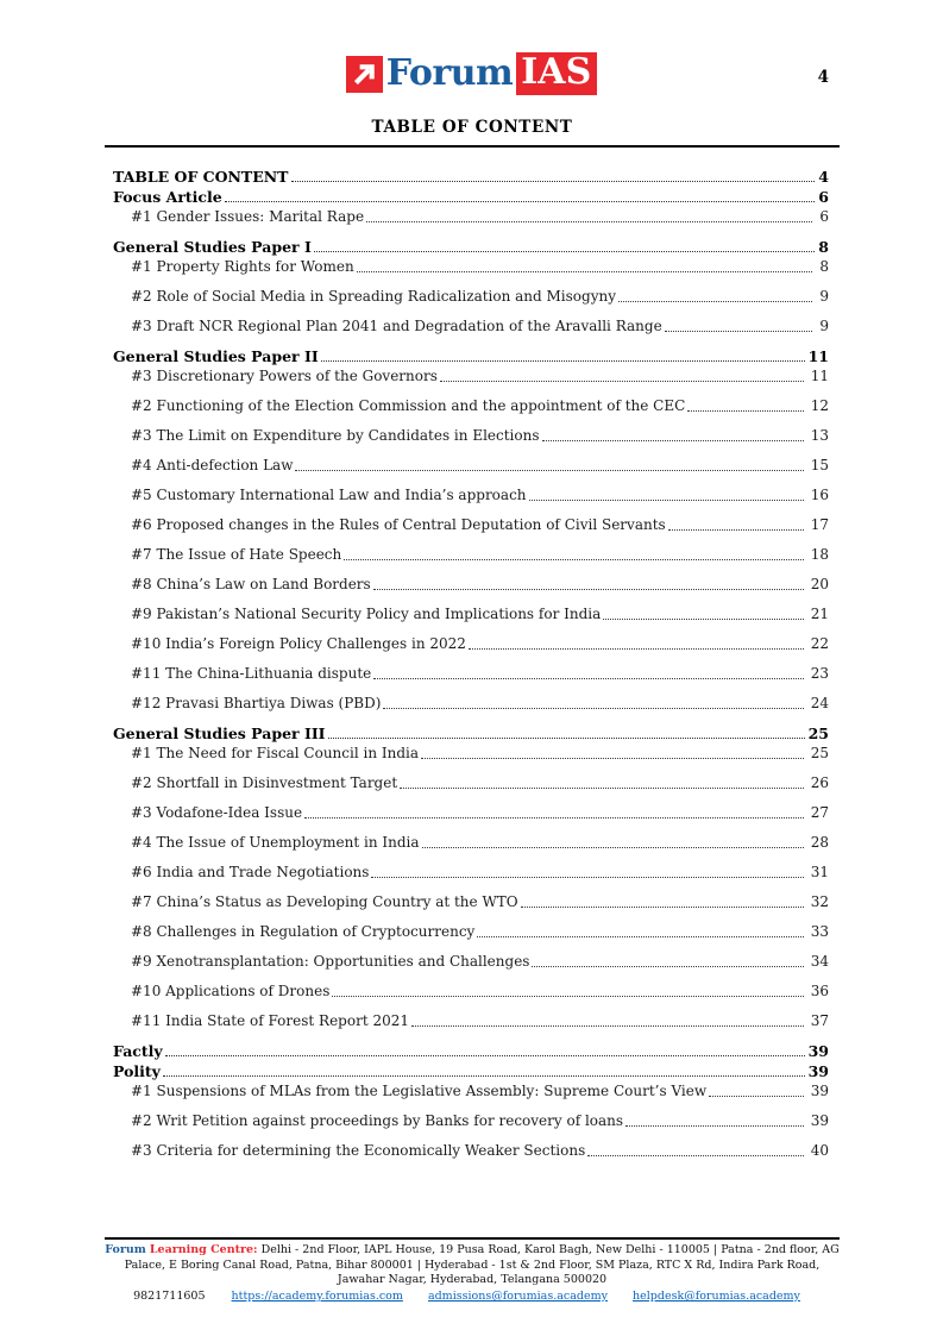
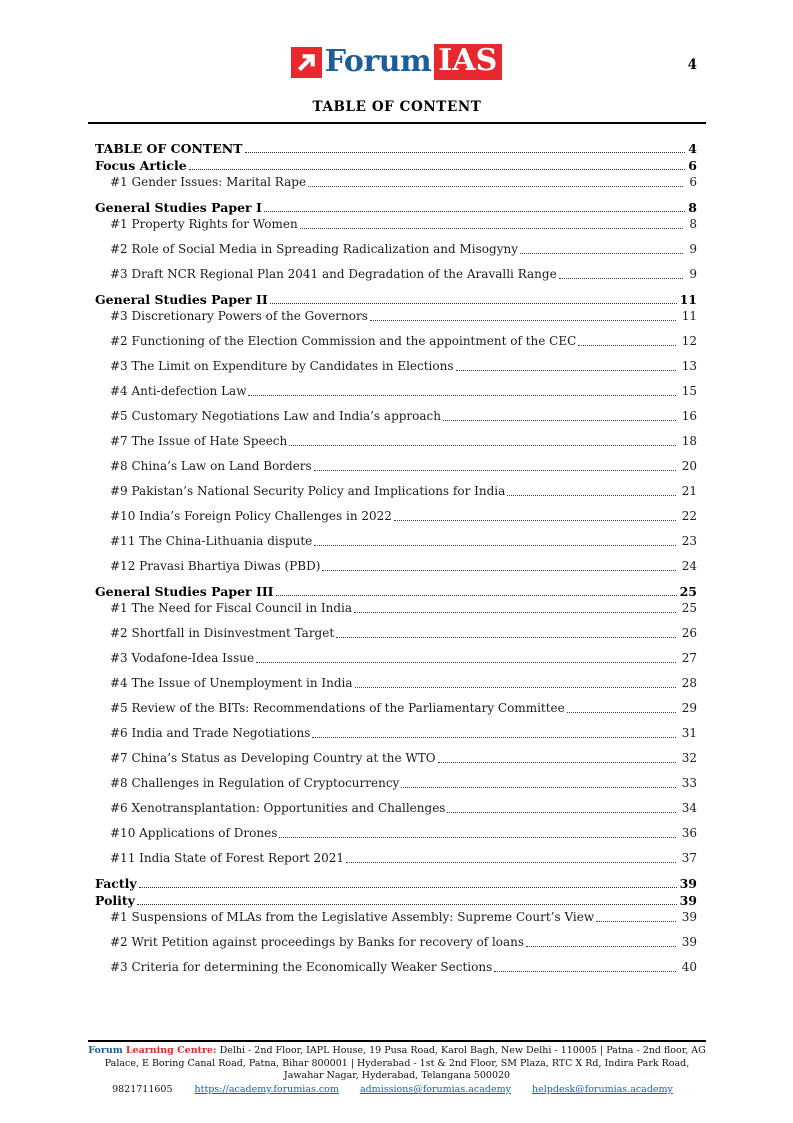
  Forum
  IAS
  4
  TABLE OF CONTENT
  TABLE OF CONTENT
  4
  Focus Article
  6
  #1 Gender Issues: Marital Rape
  6
  General Studies Paper I
  8
  #1 Property Rights for Women
  8
  #2 Role of Social Media in Spreading Radicalization and Misogyny
  9
  #3 Draft NCR Regional Plan 2041 and Degradation of the Aravalli Range
  9
  General Studies Paper II
  11
  #3 Discretionary Powers of the Governors
  11
  #2 Functioning of the Election Commission and the appointment of the CEC
  12
  #3 The Limit on Expenditure by Candidates in Elections
  13
  #4 Anti-defection Law
  15
- #5 Customary International Law and India’s approach
+ #5 Customary Negotiations Law and India’s approach
  16
- #6 Proposed changes in the Rules of Central Deputation of Civil Servants
- 17
  #7 The Issue of Hate Speech
  18
  #8 China’s Law on Land Borders
  20
  #9 Pakistan’s National Security Policy and Implications for India
  21
  #10 India’s Foreign Policy Challenges in 2022
  22
  #11 The China-Lithuania dispute
  23
  #12 Pravasi Bhartiya Diwas (PBD)
  24
  General Studies Paper III
  25
  #1 The Need for Fiscal Council in India
  25
  #2 Shortfall in Disinvestment Target
  26
  #3 Vodafone-Idea Issue
  27
  #4 The Issue of Unemployment in India
  28
+ #5 Review of the BITs: Recommendations of the Parliamentary Committee
+ 29
  #6 India and Trade Negotiations
  31
  #7 China’s Status as Developing Country at the WTO
  32
  #8 Challenges in Regulation of Cryptocurrency
  33
- #9 Xenotransplantation: Opportunities and Challenges
+ #6 Xenotransplantation: Opportunities and Challenges
  34
  #10 Applications of Drones
  36
  #11 India State of Forest Report 2021
  37
  Factly
  39
  Polity
  39
  #1 Suspensions of MLAs from the Legislative Assembly: Supreme Court’s View
  39
  #2 Writ Petition against proceedings by Banks for recovery of loans
  39
  #3 Criteria for determining the Economically Weaker Sections
  40
  Forum Learning Centre: Delhi - 2nd Floor, IAPL House, 19 Pusa Road, Karol Bagh, New Delhi - 110005 | Patna - 2nd floor, AG Palace, E Boring Canal Road, Patna, Bihar 800001 | Hyderabad - 1st & 2nd Floor, SM Plaza, RTC X Rd, Indira Park Road, Jawahar Nagar, Hyderabad, Telangana 500020
  9821711605 https://academy.forumias.com admissions@forumias.academy helpdesk@forumias.academy
